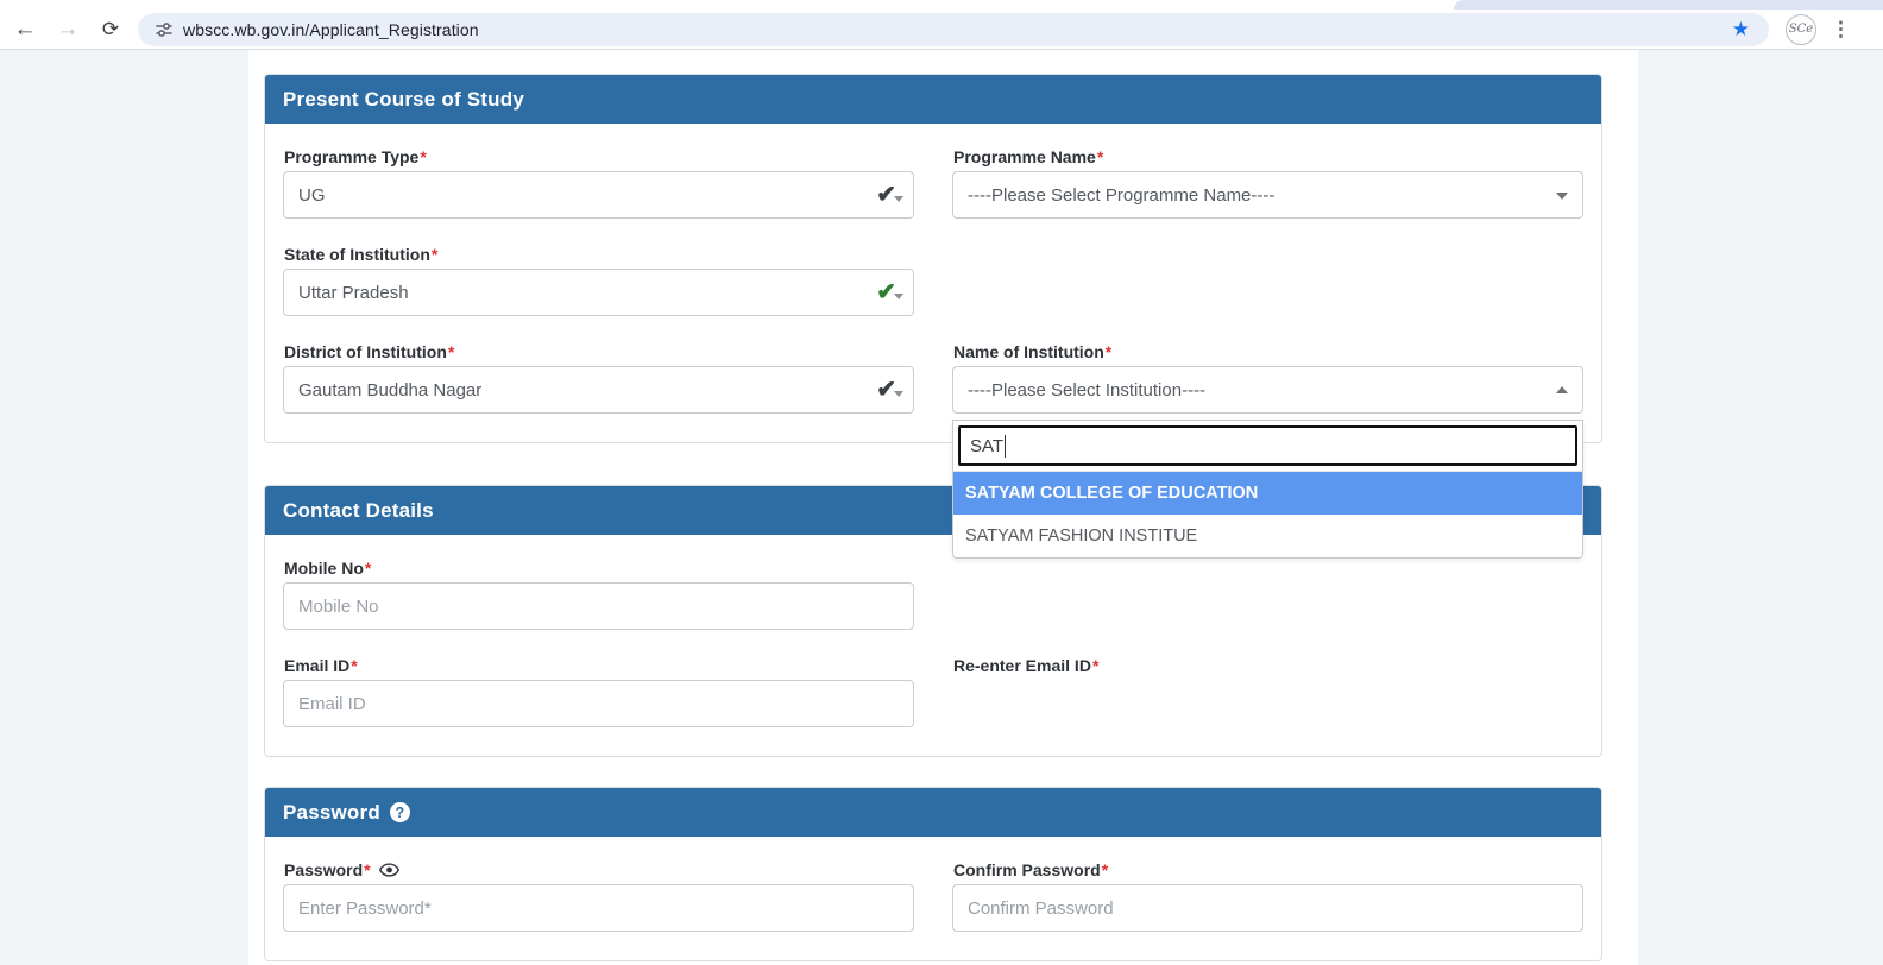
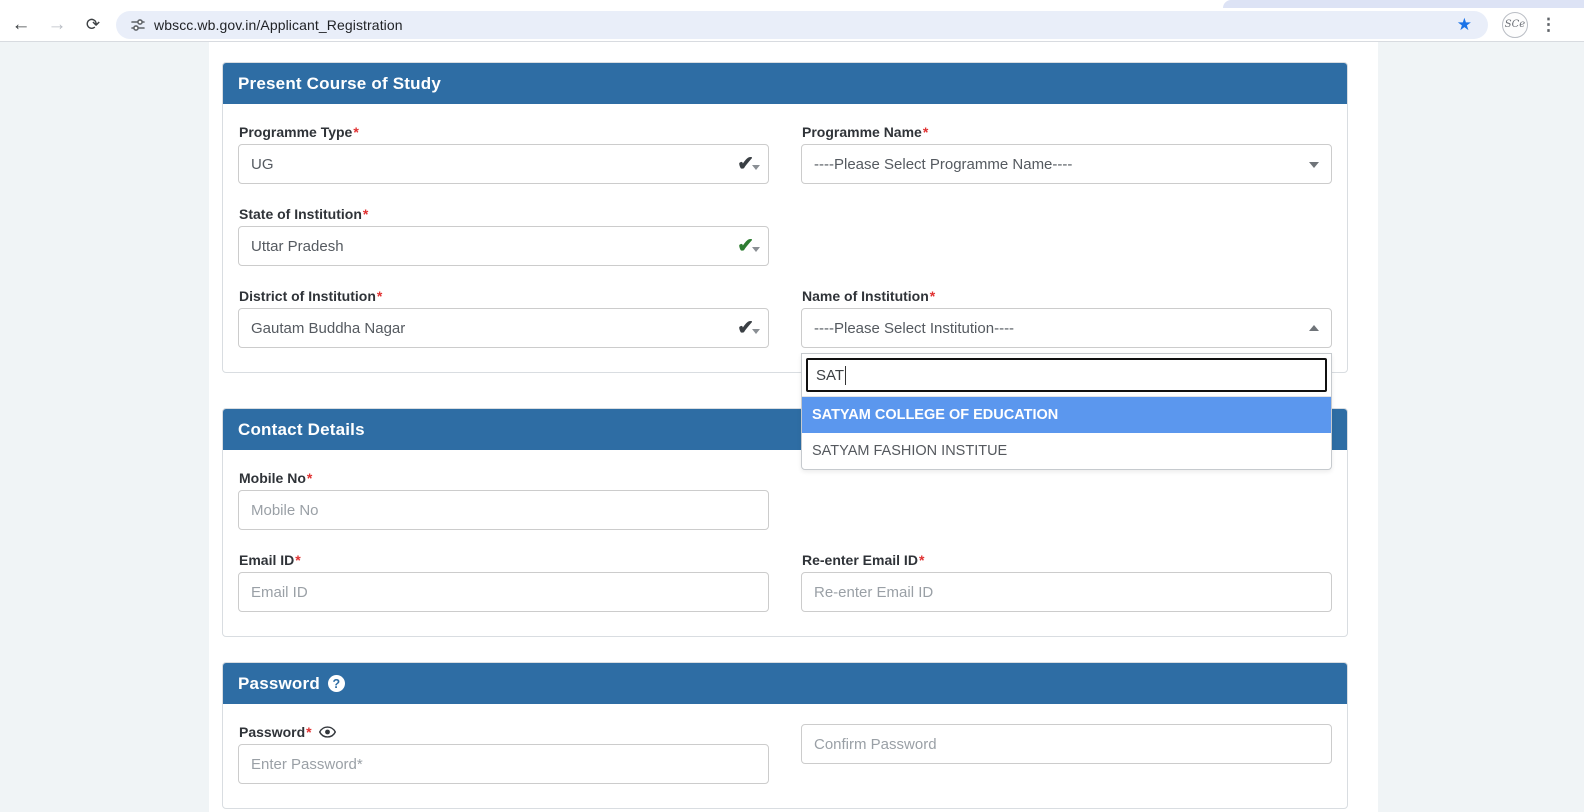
  ←
  →
  ⟳
  wbscc.wb.gov.in/Applicant_Registration
  ★
  SCe
  ⋮
  Present Course of Study
  Programme Type*
  UG
  ✔
  Programme Name*
  ----Please Select Programme Name----
  State of Institution*
  Uttar Pradesh
  ✔
  District of Institution*
  Gautam Buddha Nagar
  ✔
  Name of Institution*
  ----Please Select Institution----
  Contact Details
  Mobile No*
  Mobile No
  Email ID*
  Email ID
  Re-enter Email ID*
+ Re-enter Email ID
  Password
  ?
  Password*
  Enter Password*
- Confirm Password*
  Confirm Password
  SAT
  SATYAM COLLEGE OF EDUCATION
  SATYAM FASHION INSTITUE
